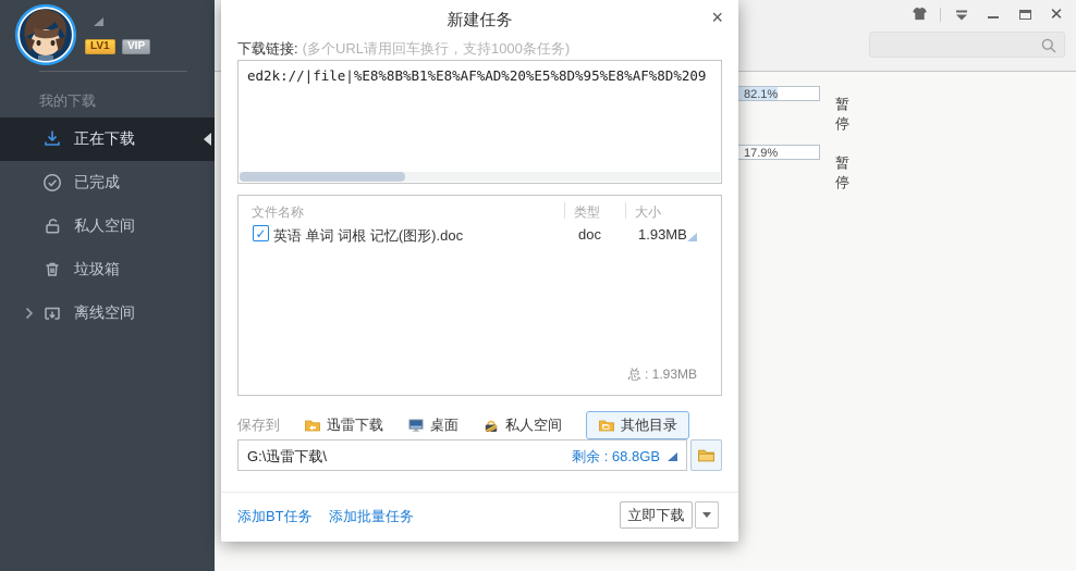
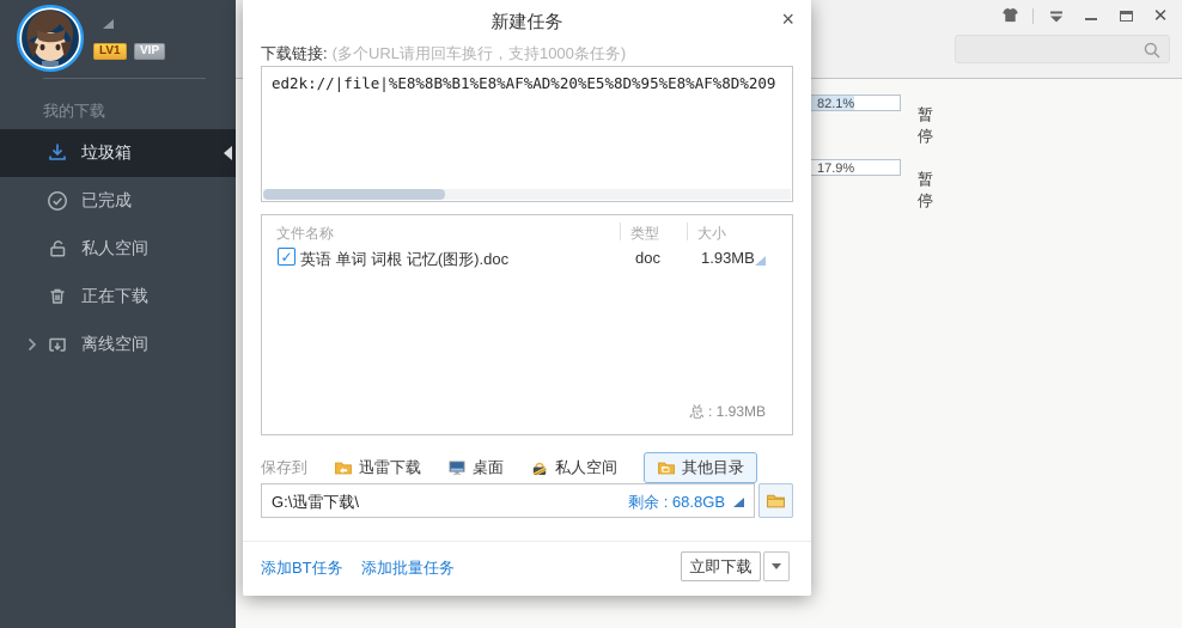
  ✕
  82.1%
  暂停
  17.9%
  暂停
  LV1
  VIP
  我的下载
- 正在下载
+ 垃圾箱
  已完成
  私人空间
- 垃圾箱
+ 正在下载
  离线空间
  新建任务
  ×
  下载链接: (多个URL请用回车换行，支持1000条任务)
  ed2k://|file|%E8%8B%B1%E8%AF%AD%20%E5%8D%95%E8%AF%8D%209
  文件名称
  类型
  大小
  ✓
  英语 单词 词根 记忆(图形).doc
  doc
  1.93MB
  总 : 1.93MB
  保存到
  迅雷下载
  桌面
  私人空间
  其他目录
  G:\迅雷下载\
  剩余 : 68.8GB
  添加BT任务
  添加批量任务
  立即下载
